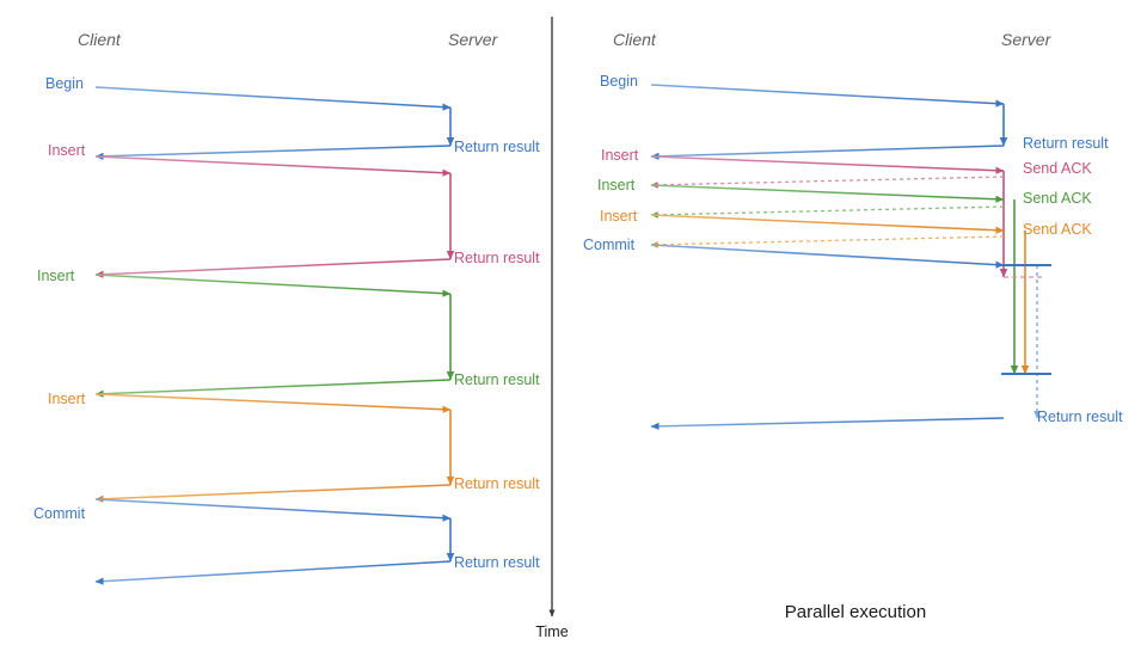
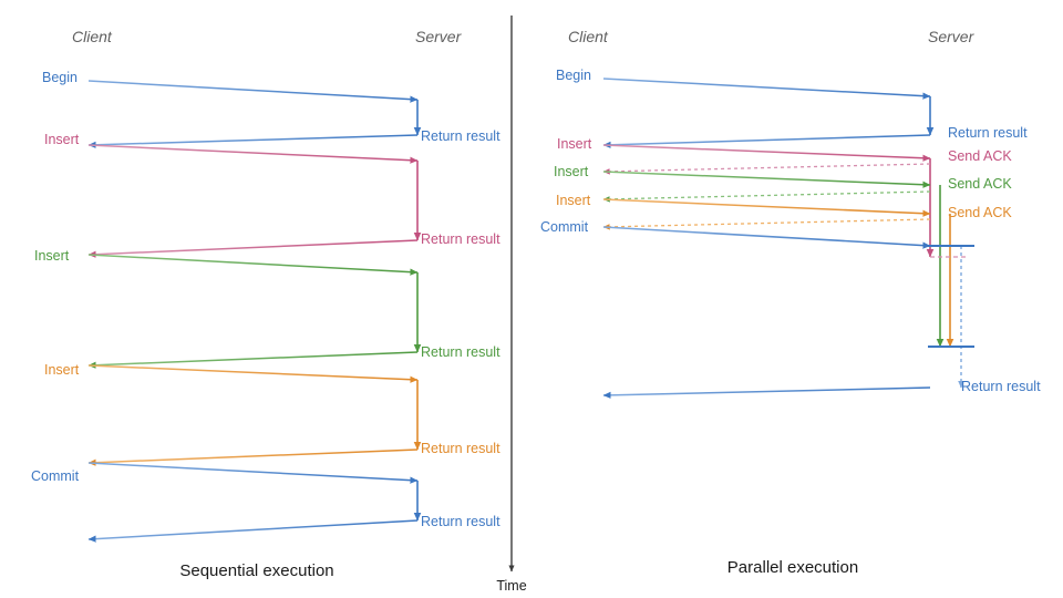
  Client
  Server
  Begin
  Return result
  Insert
  Return result
  Insert
  Return result
  Insert
  Return result
  Commit
  Return result
+ Sequential execution
  Client
  Server
  Begin
  Return result
  Insert
  Send ACK
  Insert
  Send ACK
  Insert
  Send ACK
  Commit
  Return result
  Parallel execution
  Time
